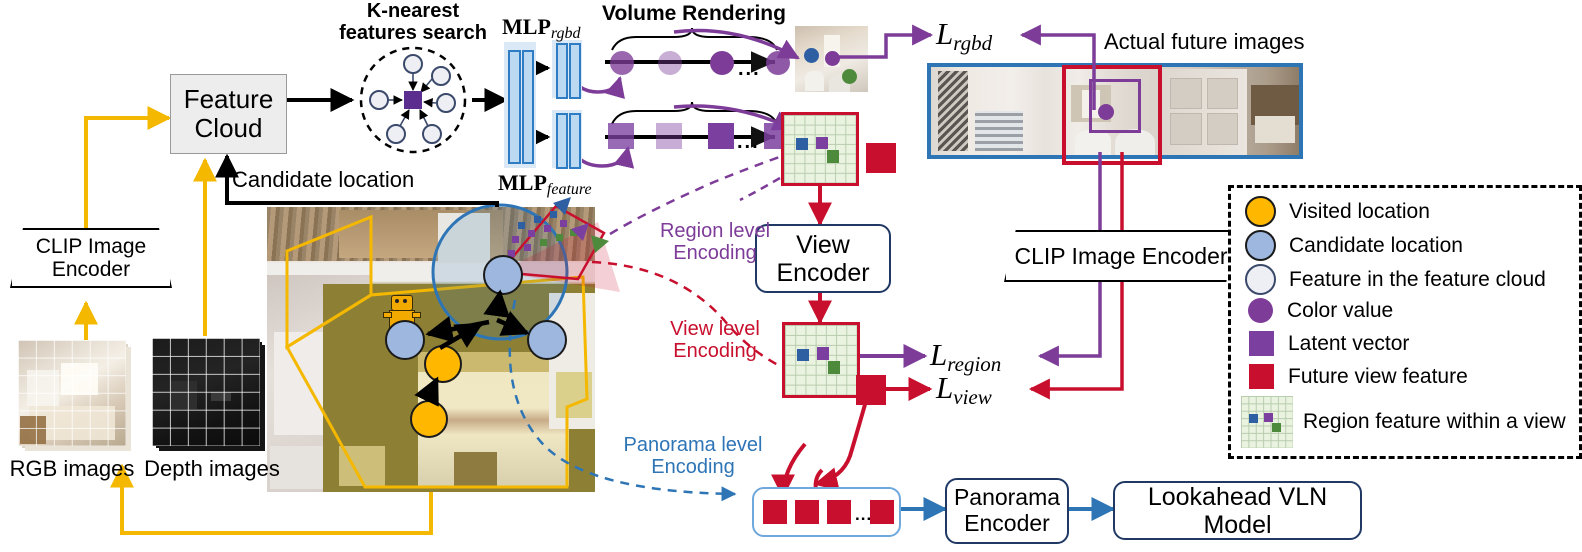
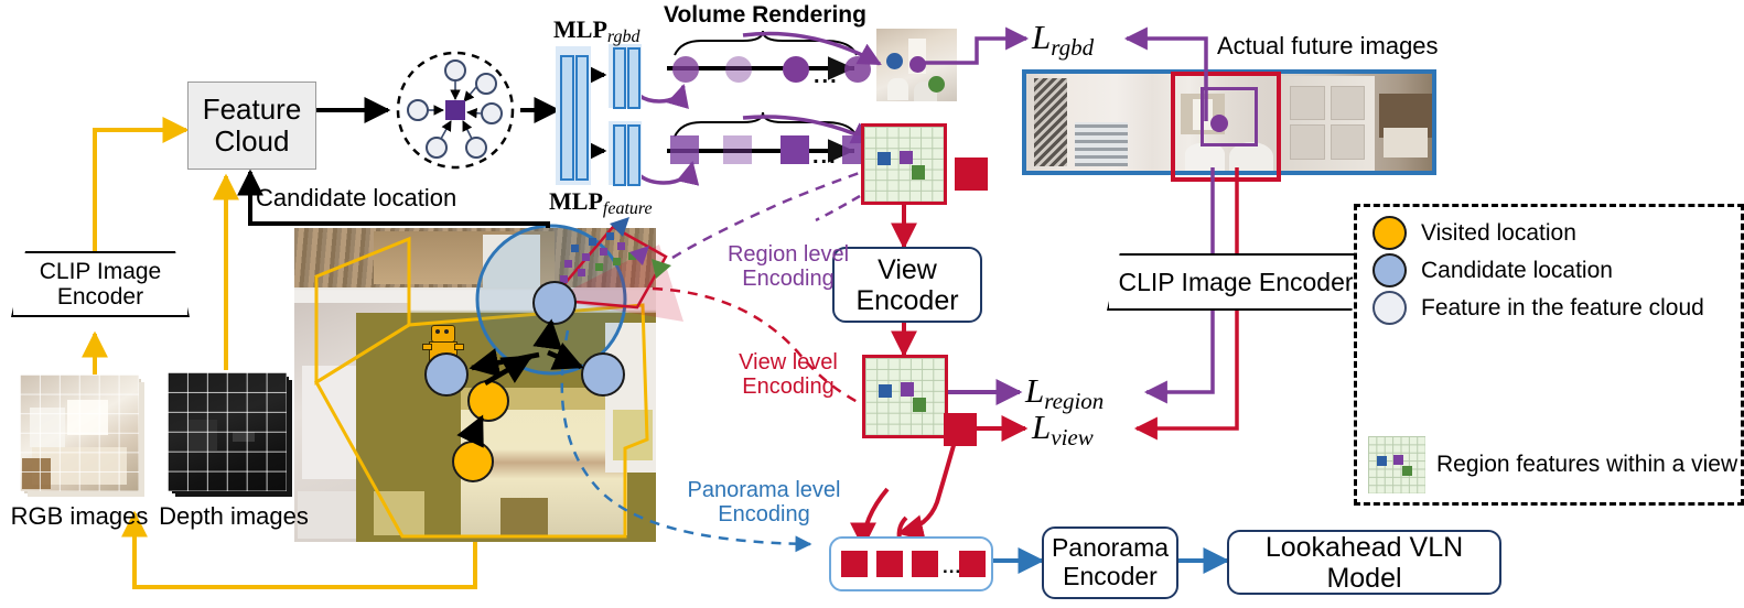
  ...
  ...
  Feature
  Cloud
  CLIP Image
  Encoder
  CLIP Image Encoder
  View
  Encoder
  Panorama
  Encoder
  Lookahead VLN Model
- K-nearest
- features search
  Volume Rendering
  Candidate location
  MLPrgbd
  MLPfeature
  Lrgbd
  Lregion
  Lview
  Actual future images
  RGB images
  Depth images
  Region level
  Encoding
  View level
  Encoding
  Panorama level
  Encoding
  Visited location
  Candidate location
  Feature in the feature cloud
- Color value
- Latent vector
- Future view feature
- Region feature within a view
+ Region features within a view
